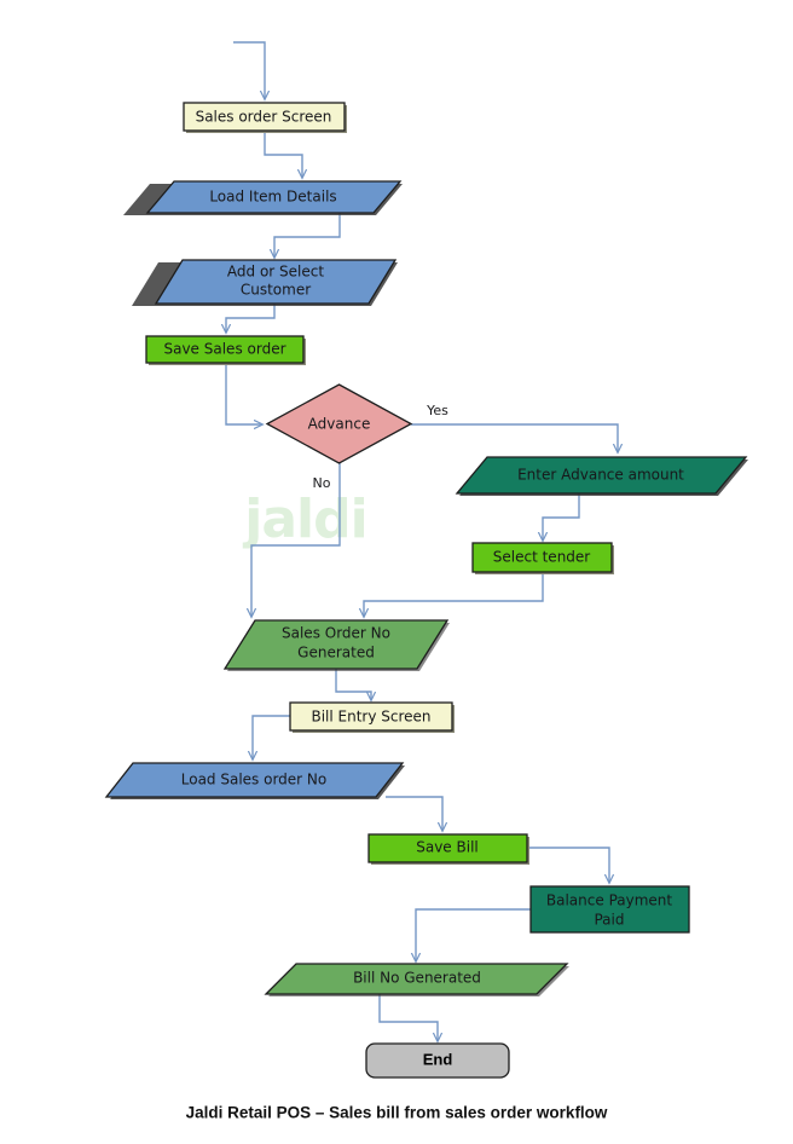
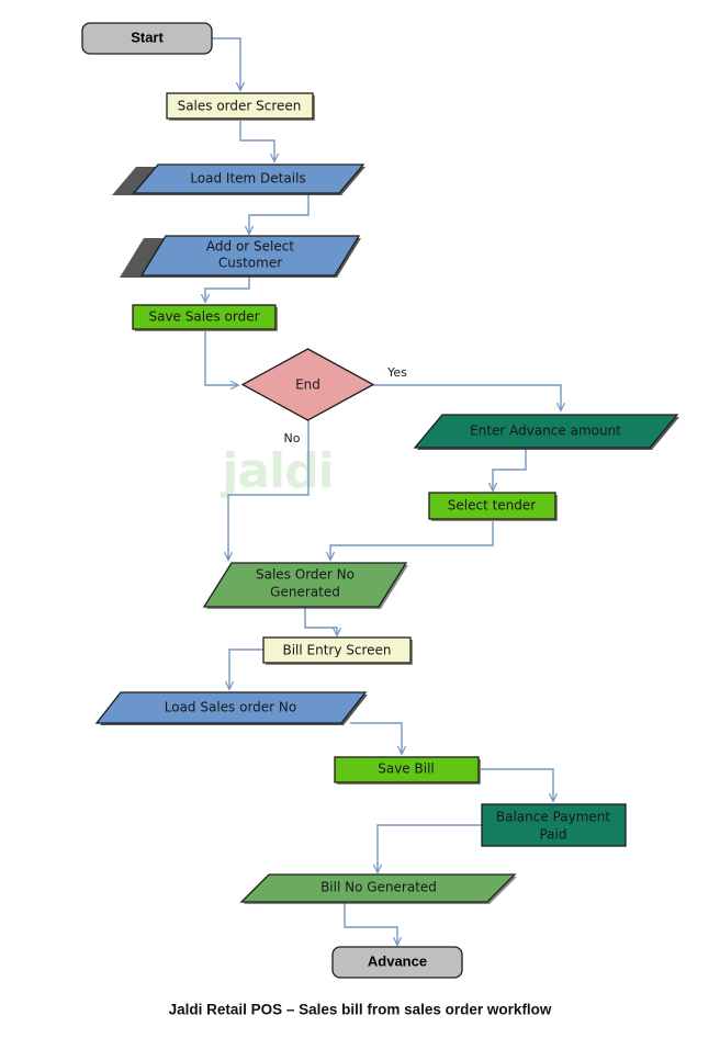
  jaldi
  Yes
  No
+ Start
  Sales order Screen
  Load Item Details
  Add or Select
  Customer
  Save Sales order
- Advance
+ End
  Enter Advance amount
  Select tender
  Sales Order No
  Generated
  Bill Entry Screen
  Load Sales order No
  Save Bill
  Balance Payment
  Paid
  Bill No Generated
- End
+ Advance
  Jaldi Retail POS – Sales bill from sales order workflow
